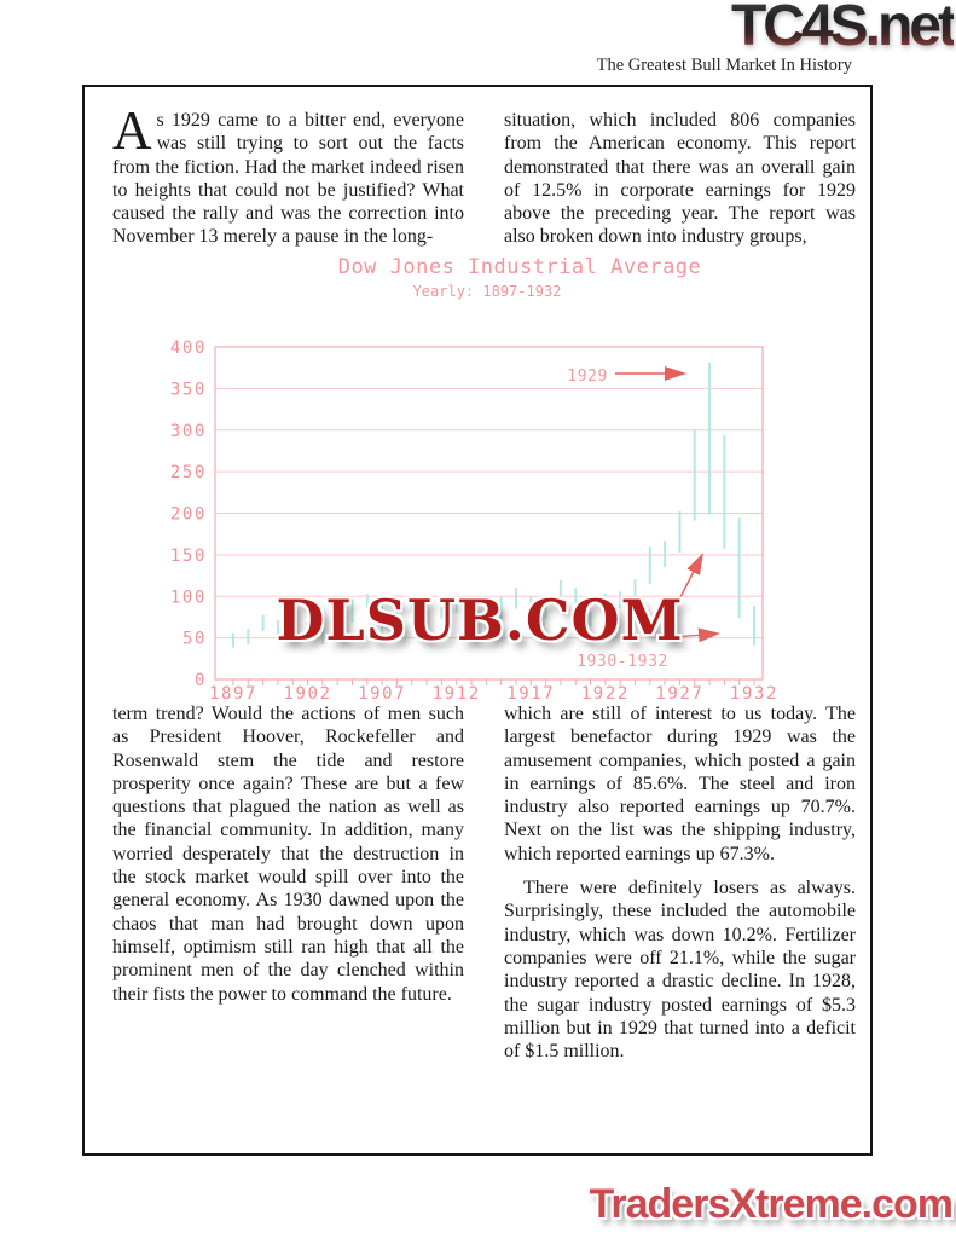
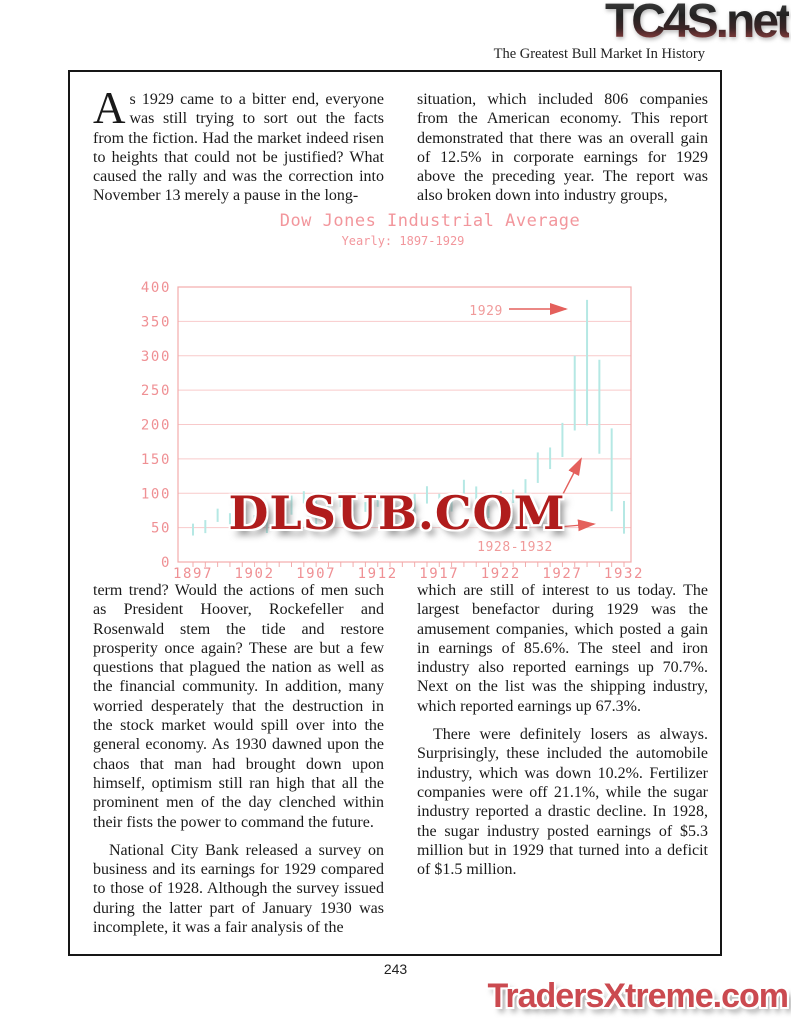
  TC4S.net
  The Greatest Bull Market In History
  A
  s 1929 came to a bitter end, everyone was still trying to sort out the facts from the fiction. Had the market indeed risen to heights that could not be justified? What caused the rally and was the correction into November 13 merely a pause in the long-
  situation, which included 806 companies from the American economy. This report demonstrated that there was an overall gain of 12.5% in corporate earnings for 1929 above the preceding year. The report was also broken down into industry groups,
  Dow Jones Industrial Average
- Yearly: 1897-1932
+ Yearly: 1897-1929
  0
  50
  100
  150
  200
  250
  300
  350
  400
  1897
  1902
  1907
  1912
  1917
  1922
  1927
  1932
  1929
- 1930-1932
+ 1928-1932
  DLSUB.COM
  term trend? Would the actions of men such as President Hoover, Rockefeller and Rosenwald stem the tide and restore prosperity once again? These are but a few questions that plagued the nation as well as the financial community. In addition, many worried desperately that the destruction in the stock market would spill over into the general economy. As 1930 dawned upon the chaos that man had brought down upon himself, optimism still ran high that all the prominent men of the day clenched within their fists the power to command the future.
+ National City Bank released a survey on business and its earnings for 1929 compared to those of 1928. Although the survey issued during the latter part of January 1930 was incomplete, it was a fair analysis of the
  which are still of interest to us today. The largest benefactor during 1929 was the amusement companies, which posted a gain in earnings of 85.6%. The steel and iron industry also reported earnings up 70.7%. Next on the list was the shipping industry, which reported earnings up 67.3%.
  There were definitely losers as always. Surprisingly, these included the automobile industry, which was down 10.2%. Fertilizer companies were off 21.1%, while the sugar industry reported a drastic decline. In 1928, the sugar industry posted earnings of $5.3 million but in 1929 that turned into a deficit of $1.5 million.
+ 243
  TradersXtreme.com
